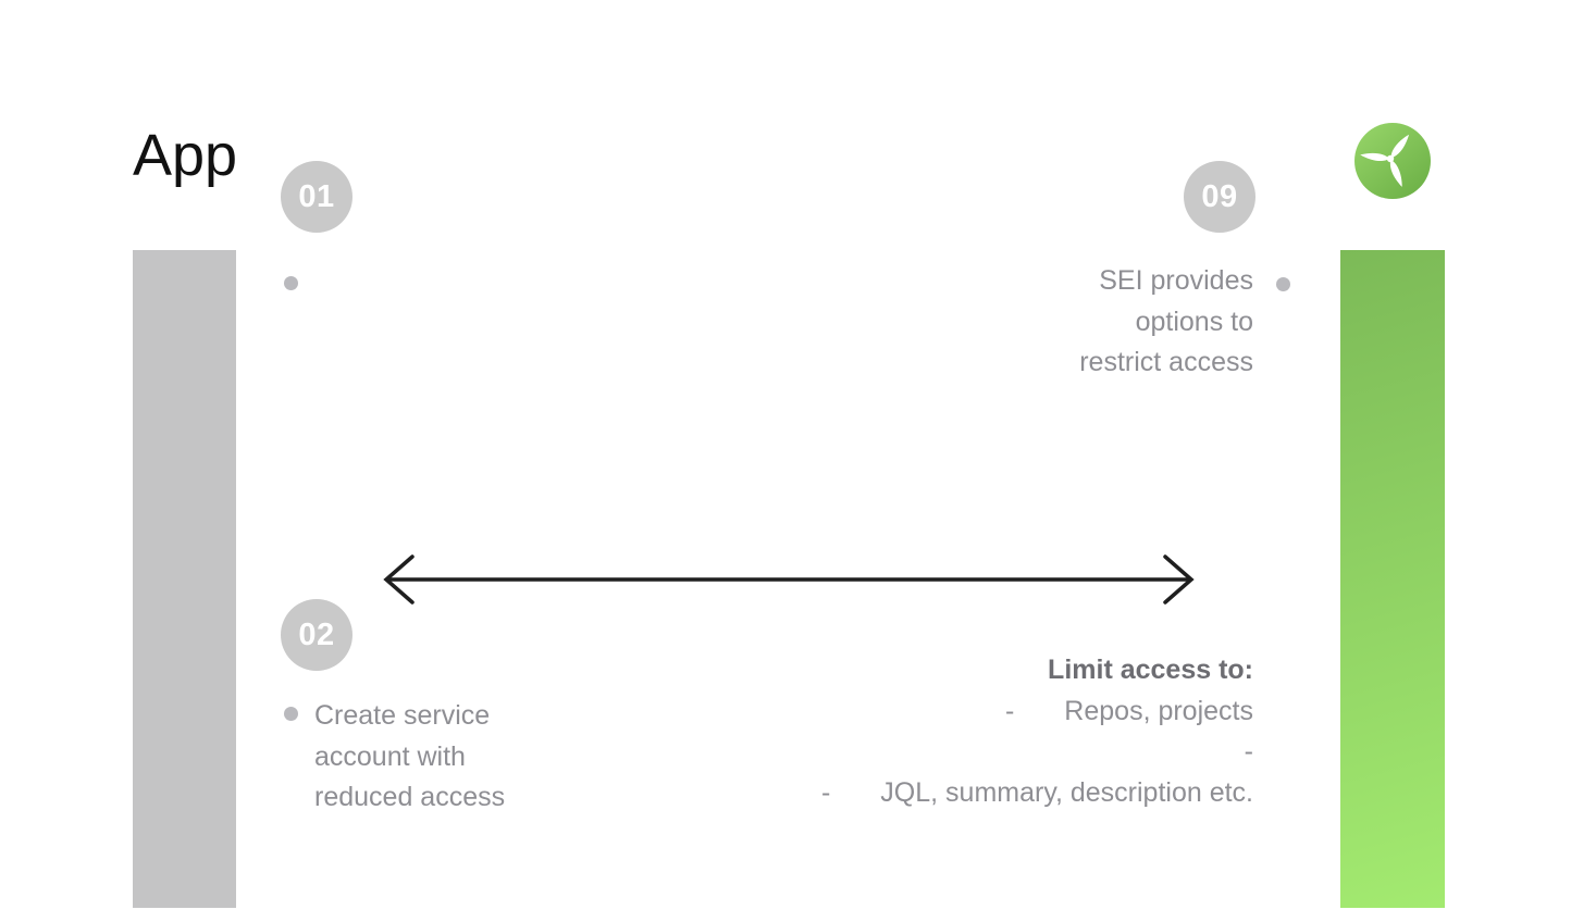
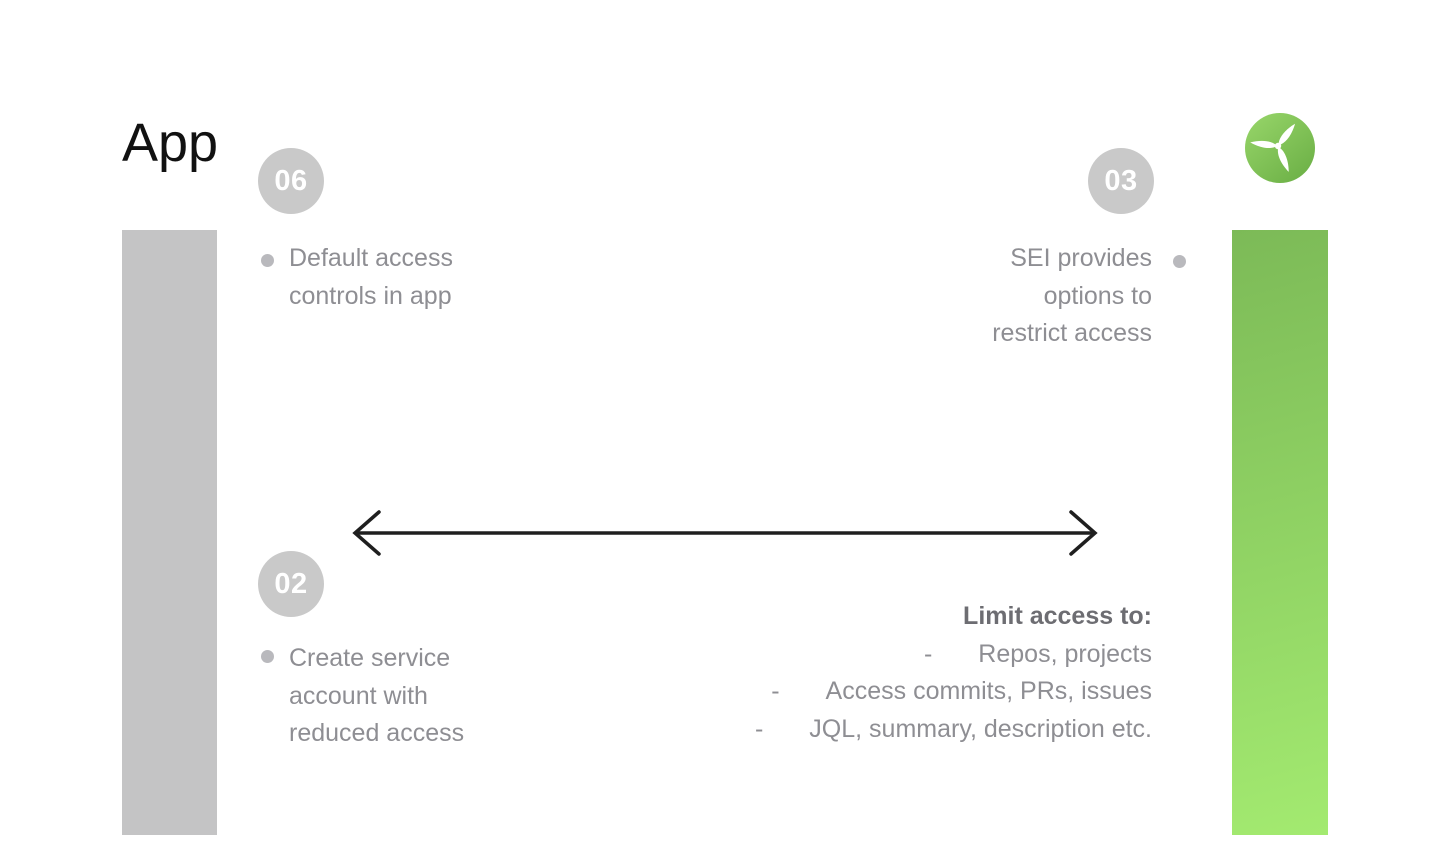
  App
- 01
+ 06
  02
- 09
+ 03
+ Default access
+ controls in app
  Create service
  account with
  reduced access
  SEI provides
  options to
  restrict access
  Limit access to:
  -
  Repos, projects
  -
+ Access commits, PRs, issues
  -
  JQL, summary, description etc.
